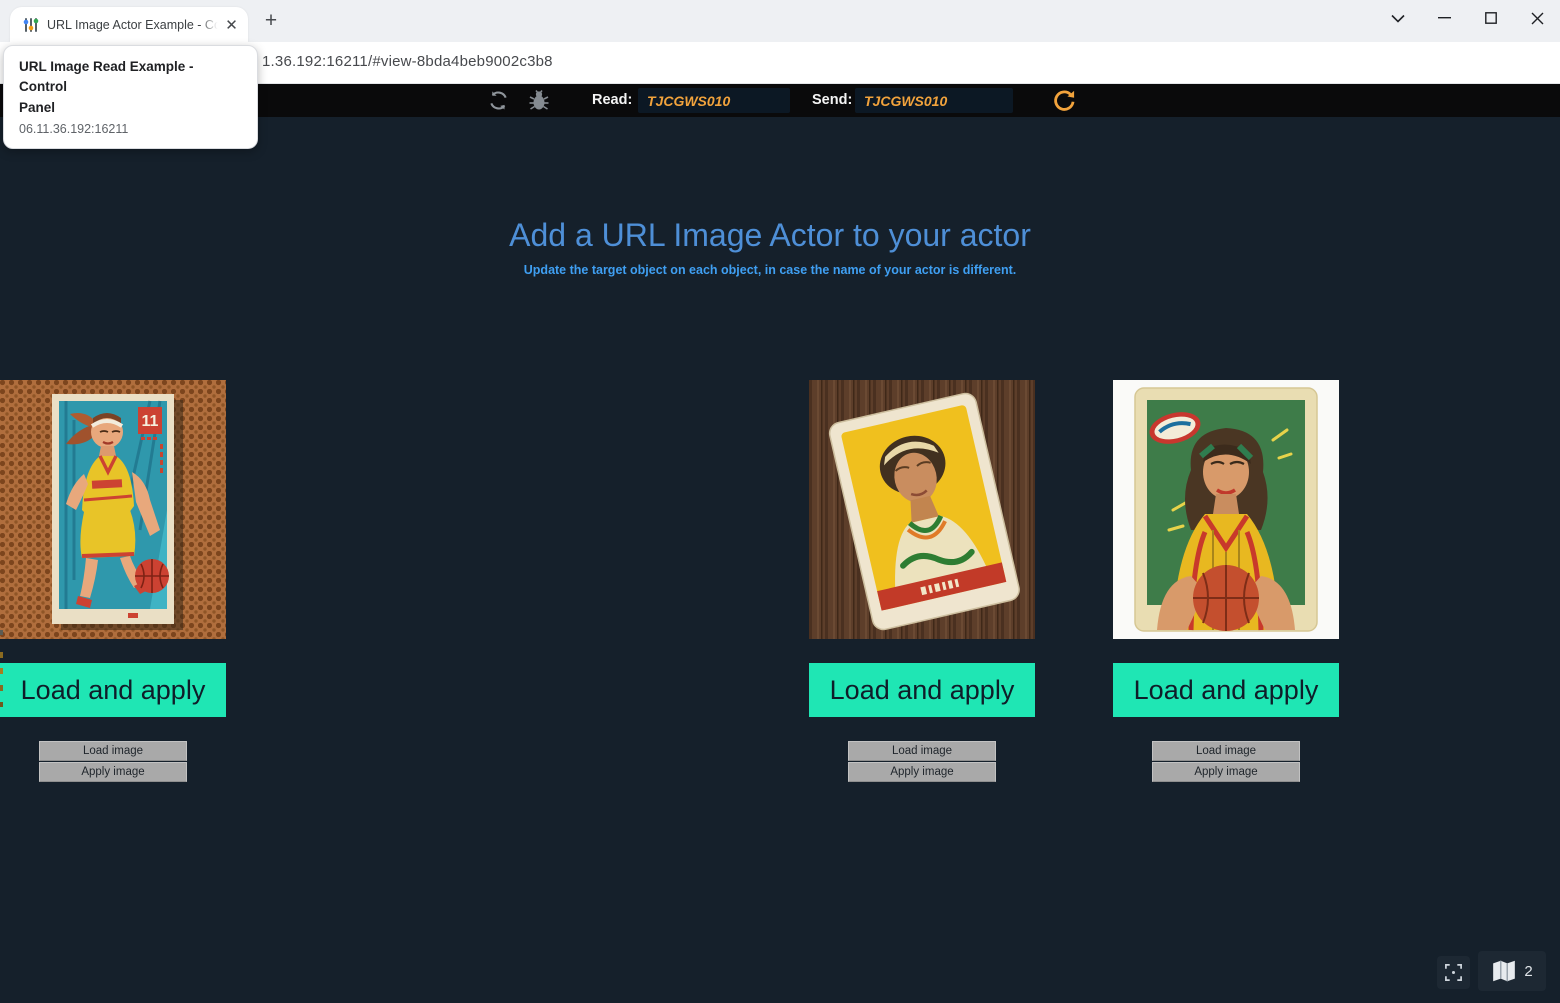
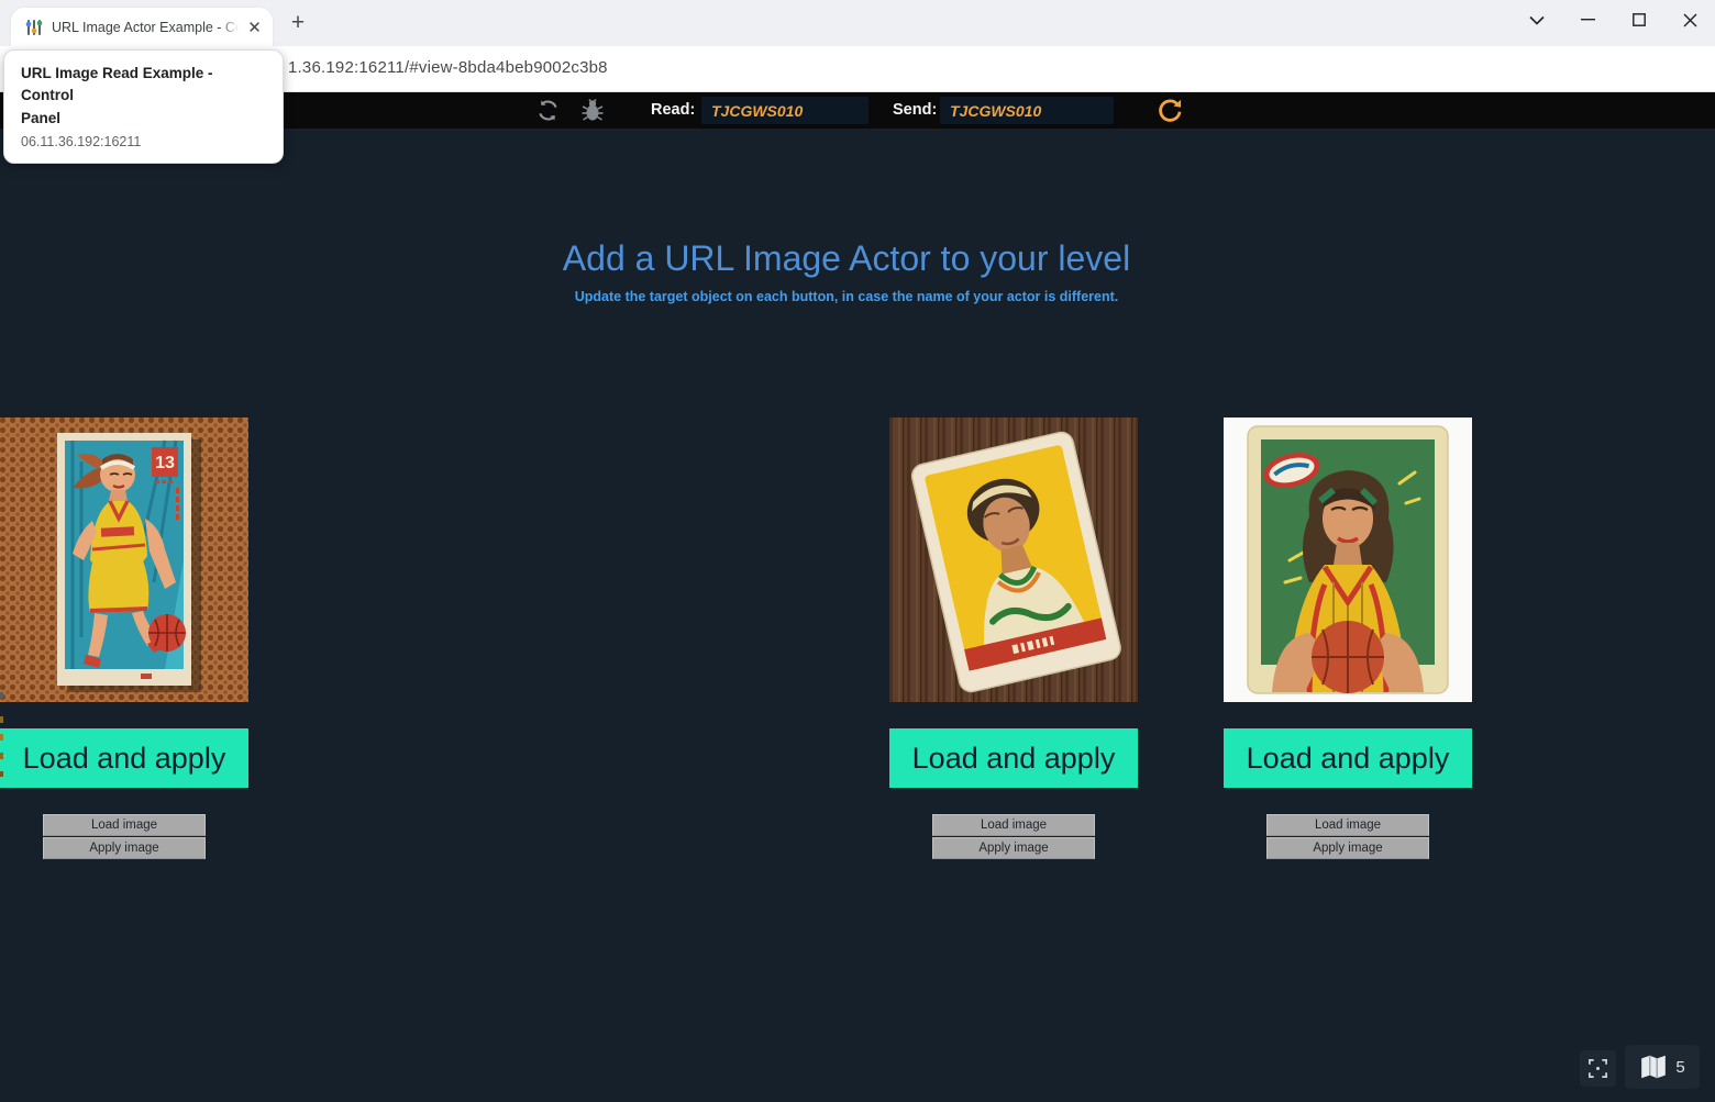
  URL Image Actor Example
  ✕
  +
  1.36.192:16211/#view-8bda4beb9002c3b8
  Read:
  TJCGWS010
  Send:
  TJCGWS010
  URL Image Read Example - Control
  Panel
  06.11.36.192:16211
- Add a URL Image Actor to your actor
+ Add a URL Image Actor to your level
- Update the target object on each object, in case the name of your actor is different.
+ Update the target object on each button, in case the name of your actor is different.
  Load and apply
  Load image
  Apply image
  Load and apply
  Load image
  Apply image
- 11
+ 13
  Load and apply
  Load image
  Apply image
- 2
+ 5
